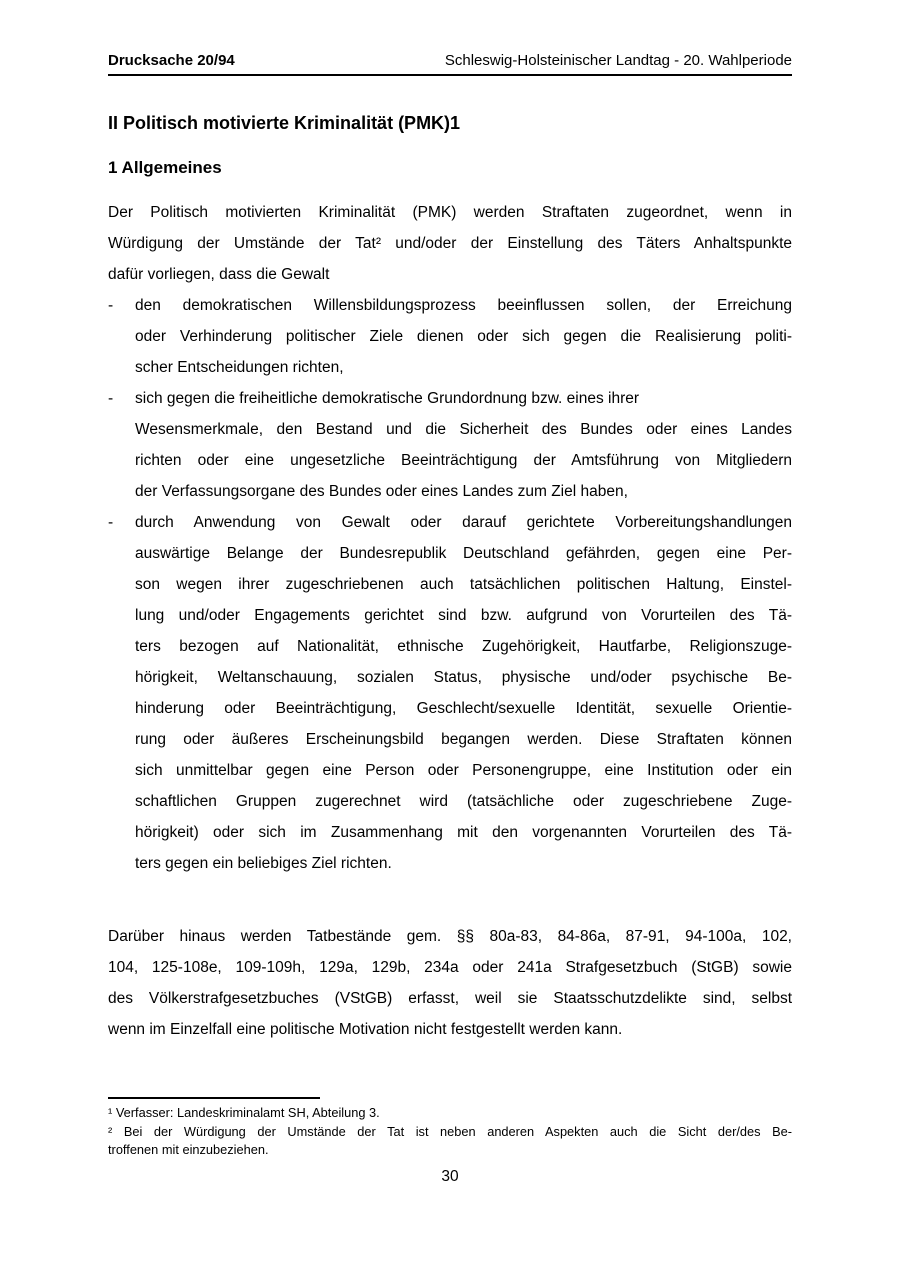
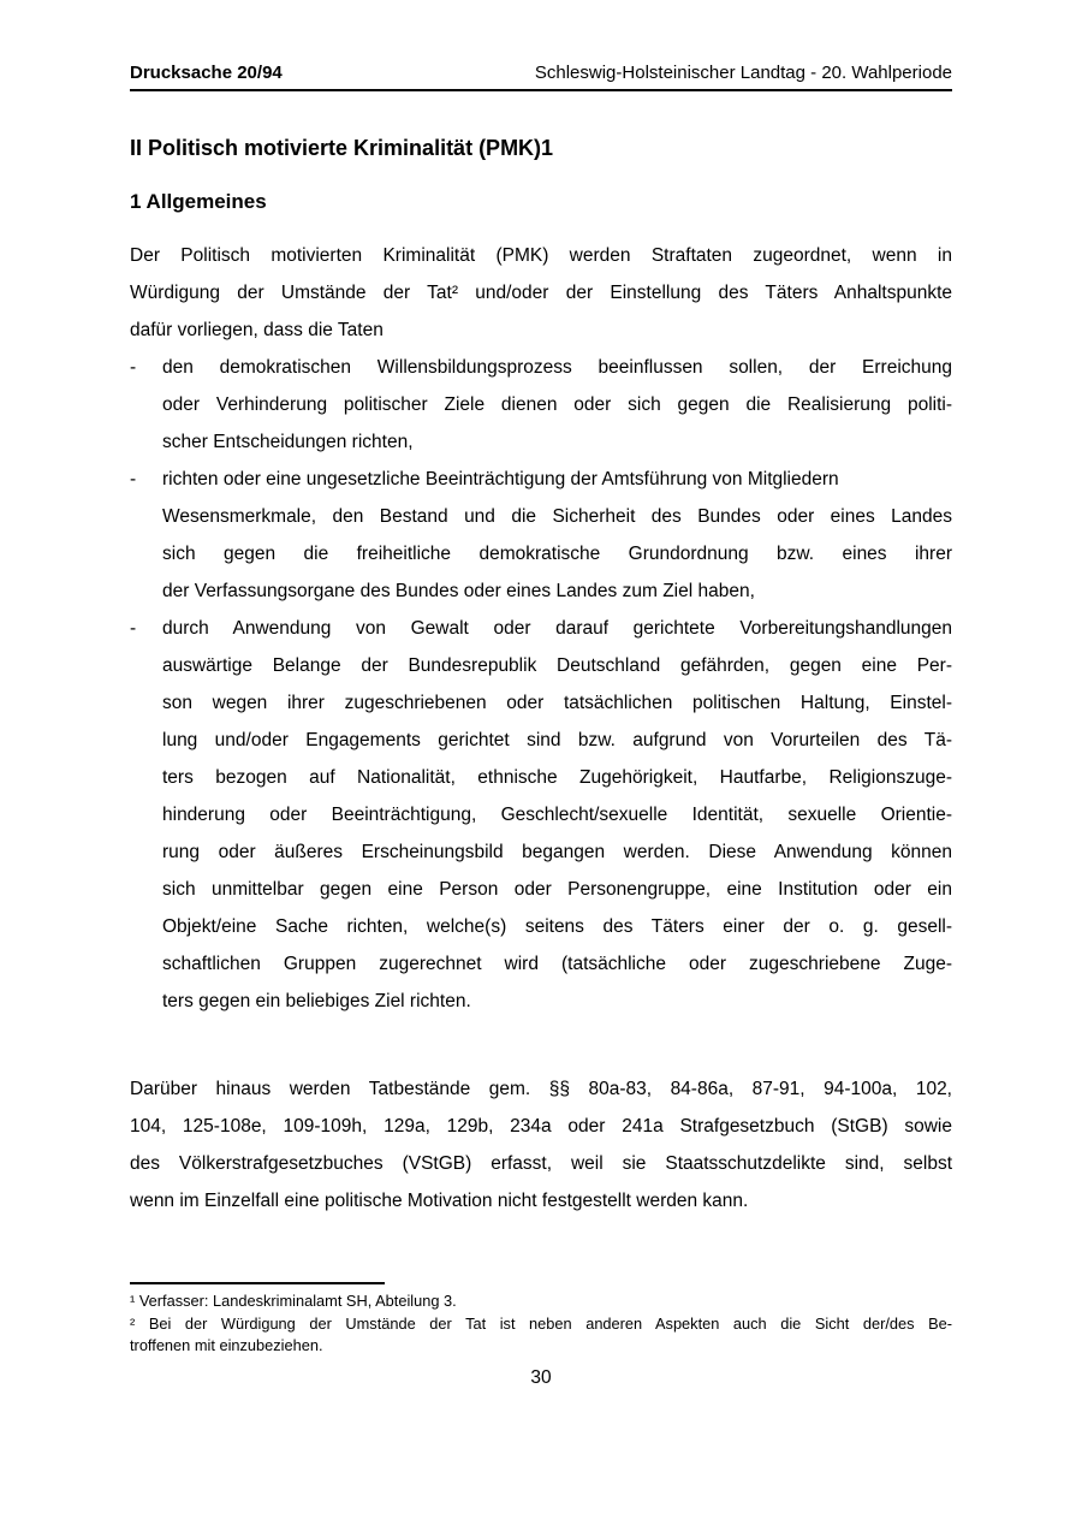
  Drucksache 20/94
  Schleswig-Holsteinischer Landtag - 20. Wahlperiode
  II Politisch motivierte Kriminalität (PMK)1
  1 Allgemeines
  Der Politisch motivierten Kriminalität (PMK) werden Straftaten zugeordnet, wenn in
  Würdigung der Umstände der Tat² und/oder der Einstellung des Täters Anhaltspunkte
- dafür vorliegen, dass die Gewalt
+ dafür vorliegen, dass die Taten
  -
  den demokratischen Willensbildungsprozess beeinflussen sollen, der Erreichung
  oder Verhinderung politischer Ziele dienen oder sich gegen die Realisierung politi-
  scher Entscheidungen richten,
  -
- sich gegen die freiheitliche demokratische Grundordnung bzw. eines ihrer
+ richten oder eine ungesetzliche Beeinträchtigung der Amtsführung von Mitgliedern
  Wesensmerkmale, den Bestand und die Sicherheit des Bundes oder eines Landes
- richten oder eine ungesetzliche Beeinträchtigung der Amtsführung von Mitgliedern
+ sich gegen die freiheitliche demokratische Grundordnung bzw. eines ihrer
  der Verfassungsorgane des Bundes oder eines Landes zum Ziel haben,
  -
  durch Anwendung von Gewalt oder darauf gerichtete Vorbereitungshandlungen
  auswärtige Belange der Bundesrepublik Deutschland gefährden, gegen eine Per-
- son wegen ihrer zugeschriebenen auch tatsächlichen politischen Haltung, Einstel-
+ son wegen ihrer zugeschriebenen oder tatsächlichen politischen Haltung, Einstel-
  lung und/oder Engagements gerichtet sind bzw. aufgrund von Vorurteilen des Tä-
  ters bezogen auf Nationalität, ethnische Zugehörigkeit, Hautfarbe, Religionszuge-
- hörigkeit, Weltanschauung, sozialen Status, physische und/oder psychische Be-
  hinderung oder Beeinträchtigung, Geschlecht/sexuelle Identität, sexuelle Orientie-
- rung oder äußeres Erscheinungsbild begangen werden. Diese Straftaten können
+ rung oder äußeres Erscheinungsbild begangen werden. Diese Anwendung können
  sich unmittelbar gegen eine Person oder Personengruppe, eine Institution oder ein
+ Objekt/eine Sache richten, welche(s) seitens des Täters einer der o. g. gesell-
  schaftlichen Gruppen zugerechnet wird (tatsächliche oder zugeschriebene Zuge-
- hörigkeit) oder sich im Zusammenhang mit den vorgenannten Vorurteilen des Tä-
  ters gegen ein beliebiges Ziel richten.
  Darüber hinaus werden Tatbestände gem. §§ 80a-83, 84-86a, 87-91, 94-100a, 102,
  104, 125-108e, 109-109h, 129a, 129b, 234a oder 241a Strafgesetzbuch (StGB) sowie
  des Völkerstrafgesetzbuches (VStGB) erfasst, weil sie Staatsschutzdelikte sind, selbst
  wenn im Einzelfall eine politische Motivation nicht festgestellt werden kann.
  ¹ Verfasser: Landeskriminalamt SH, Abteilung 3.
  ² Bei der Würdigung der Umstände der Tat ist neben anderen Aspekten auch die Sicht der/des Be-
  troffenen mit einzubeziehen.
  30
